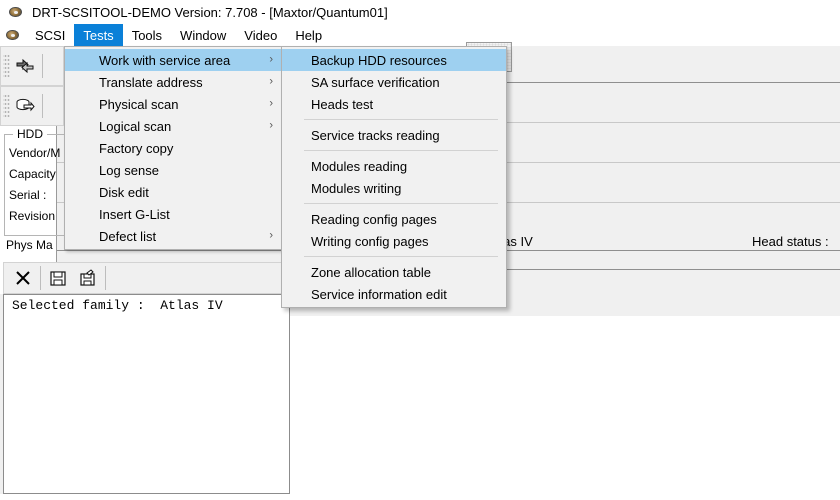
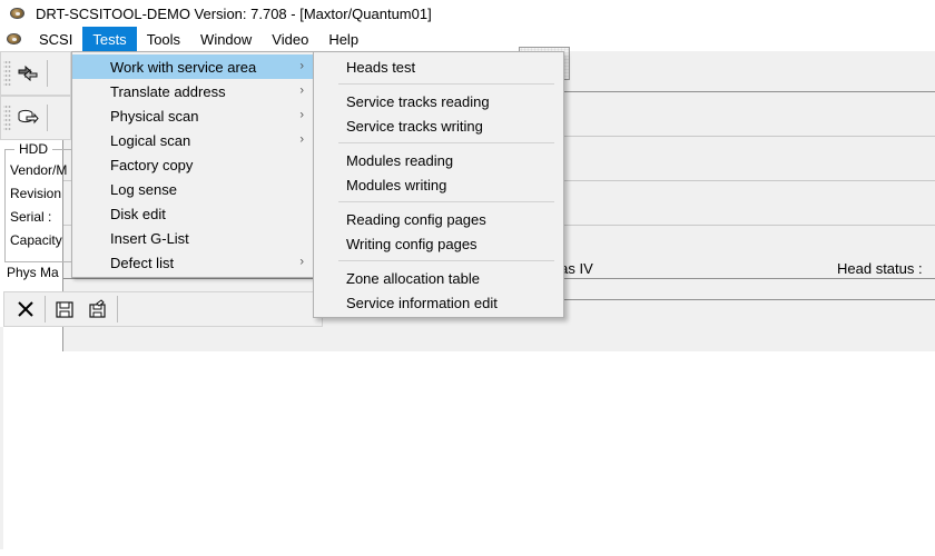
  DRT-SCSITOOL-DEMO Version: 7.708 - [Maxtor/Quantum01]
  SCSI
  Tests
  Tools
  Window
  Video
  Help
  Head status :
  HDD
  Vendor/M
- Capacity
+ Revision
  Serial :
- Revision
+ Capacity
  Phys Ma
- Selected family : Atlas IV
  Work with service area
  ›
  Translate address
  ›
  Physical scan
  ›
  Logical scan
  ›
  Factory copy
  Log sense
  Disk edit
  Insert G-List
  Defect list
  ›
- Backup HDD resources
- SA surface verification
  Heads test
  Service tracks reading
+ Service tracks writing
  Modules reading
  Modules writing
  Reading config pages
  Writing config pages
  Zone allocation table
  Service information edit
